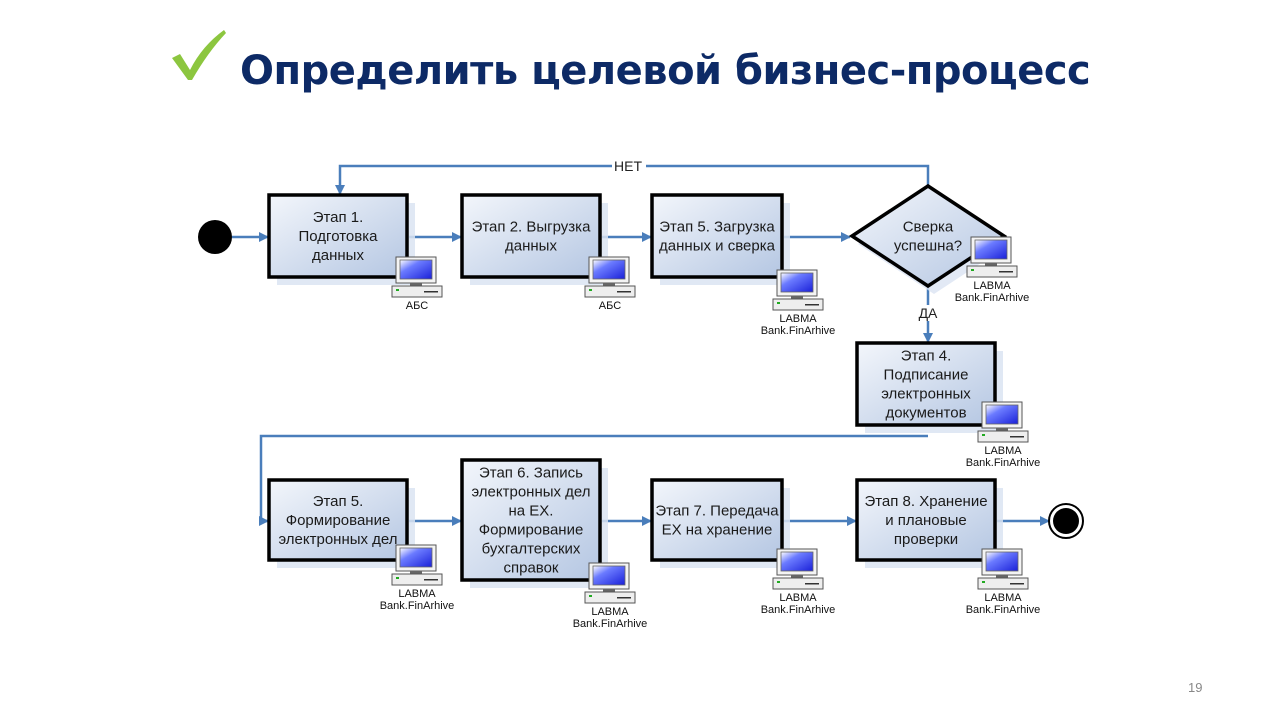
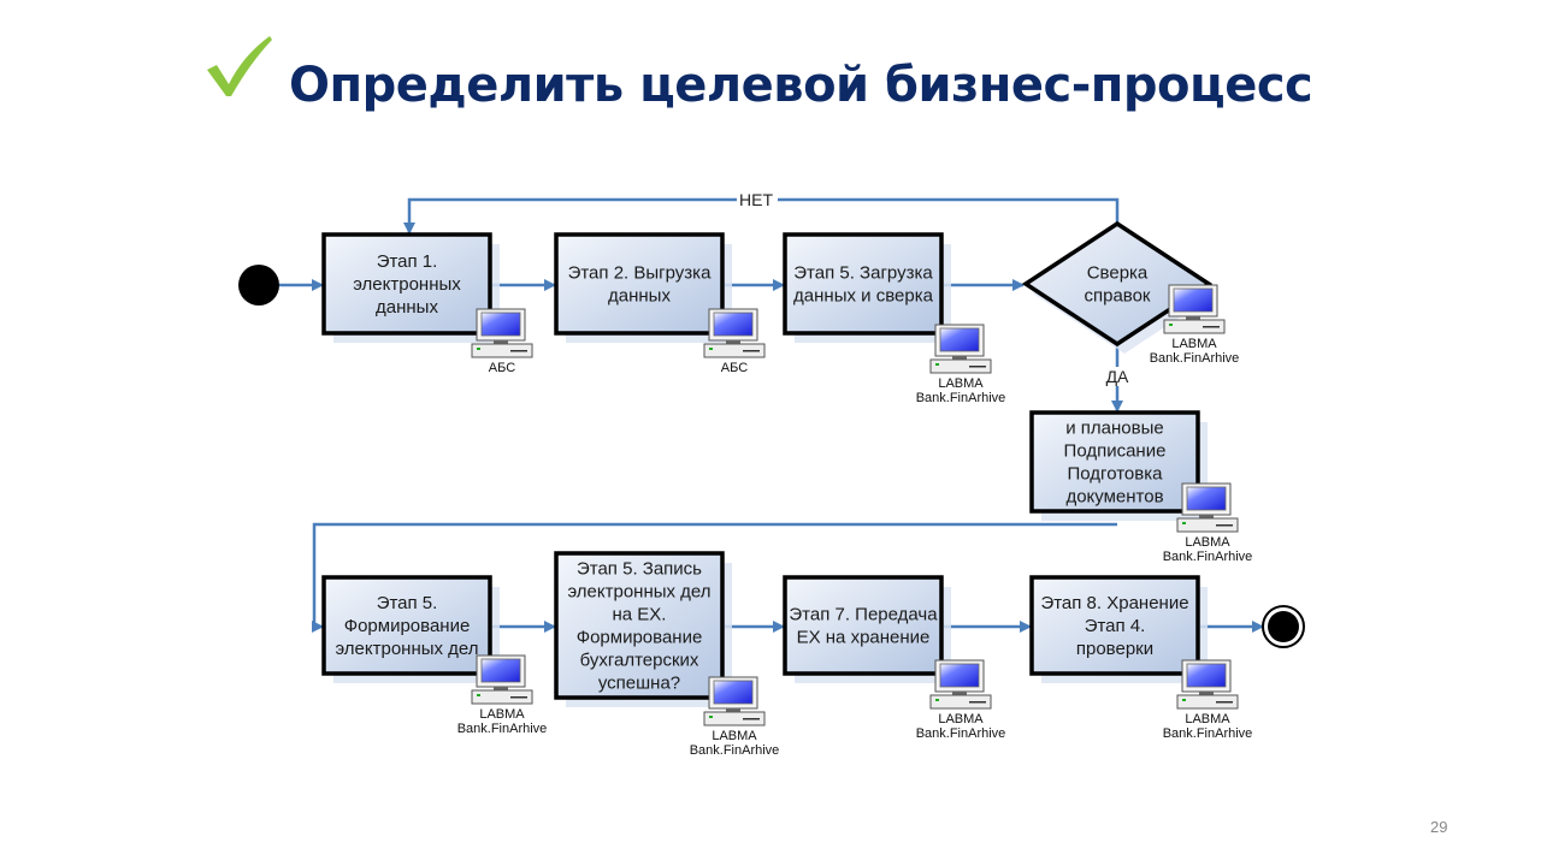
  Определить целевой бизнес-процесс
  Этап 1.
- Подготовка
+ электронных
  данных
  АБС
  Этап 2. Выгрузка
  данных
  АБС
  Этап 5. Загрузка
  данных и сверка
  LABMA
  Bank.FinArhive
  Сверка
- успешна?
+ справок
  LABMA
  Bank.FinArhive
- Этап 4.
+ и плановые
  Подписание
- электронных
+ Подготовка
  документов
  LABMA
  Bank.FinArhive
  Этап 5.
  Формирование
  электронных дел
  LABMA
  Bank.FinArhive
- Этап 6. Запись
+ Этап 5. Запись
  электронных дел
  на EX.
  Формирование
  бухгалтерских
- справок
+ успешна?
  LABMA
  Bank.FinArhive
  Этап 7. Передача
  EX на хранение
  LABMA
  Bank.FinArhive
  Этап 8. Хранение
- и плановые
+ Этап 4.
  проверки
  LABMA
  Bank.FinArhive
  НЕТ
  ДА
- 19
+ 29
